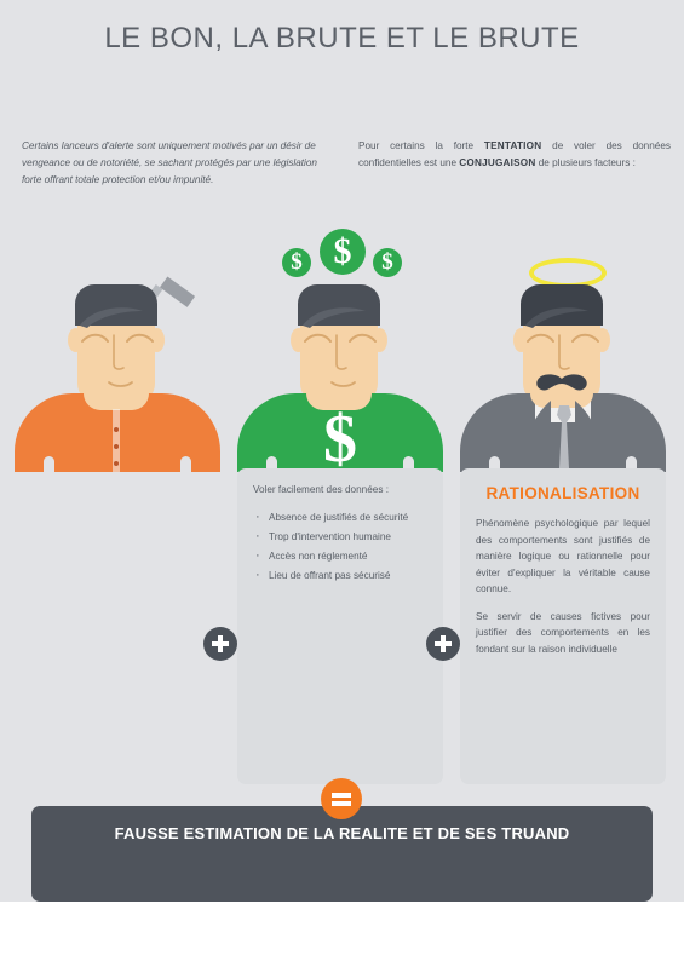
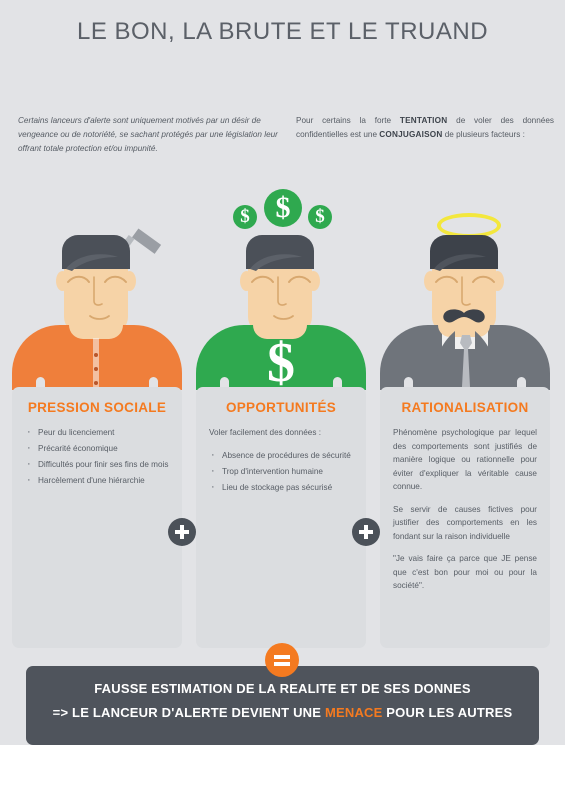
- LE BON, LA BRUTE ET LE BRUTE
+ LE BON, LA BRUTE ET LE TRUAND
- Certains lanceurs d'alerte sont uniquement motivés par un désir de vengeance ou de notoriété, se sachant protégés par une législation forte offrant totale protection et/ou impunité.
+ Certains lanceurs d'alerte sont uniquement motivés par un désir de vengeance ou de notoriété, se sachant protégés par une législation leur offrant totale protection et/ou impunité.
  Pour certains la forte TENTATION de voler des données confidentielles est une CONJUGAISON de plusieurs facteurs :
  $
  $
  $
  $
+ PRESSION SOCIALE
+ Peur du licenciement
+ Précarité économique
+ Difficultés pour finir ses fins de mois
+ Harcèlement d'une hiérarchie
+ OPPORTUNITÉS
  Voler facilement des données :
- Absence de justifiés de sécurité
+ Absence de procédures de sécurité
  Trop d'intervention humaine
- Accès non réglementé
- Lieu de offrant pas sécurisé
+ Lieu de stockage pas sécurisé
  RATIONALISATION
  Phénomène psychologique par lequel des comportements sont justifiés de manière logique ou rationnelle pour éviter d'expliquer la véritable cause connue.
  Se servir de causes fictives pour justifier des comportements en les fondant sur la raison individuelle
+ "Je vais faire ça parce que JE pense que c'est bon pour moi ou pour la société".
- FAUSSE ESTIMATION DE LA REALITE ET DE SES TRUAND
+ FAUSSE ESTIMATION DE LA REALITE ET DE SES DONNES
+ => LE LANCEUR D'ALERTE DEVIENT UNE MENACE POUR LES AUTRES
